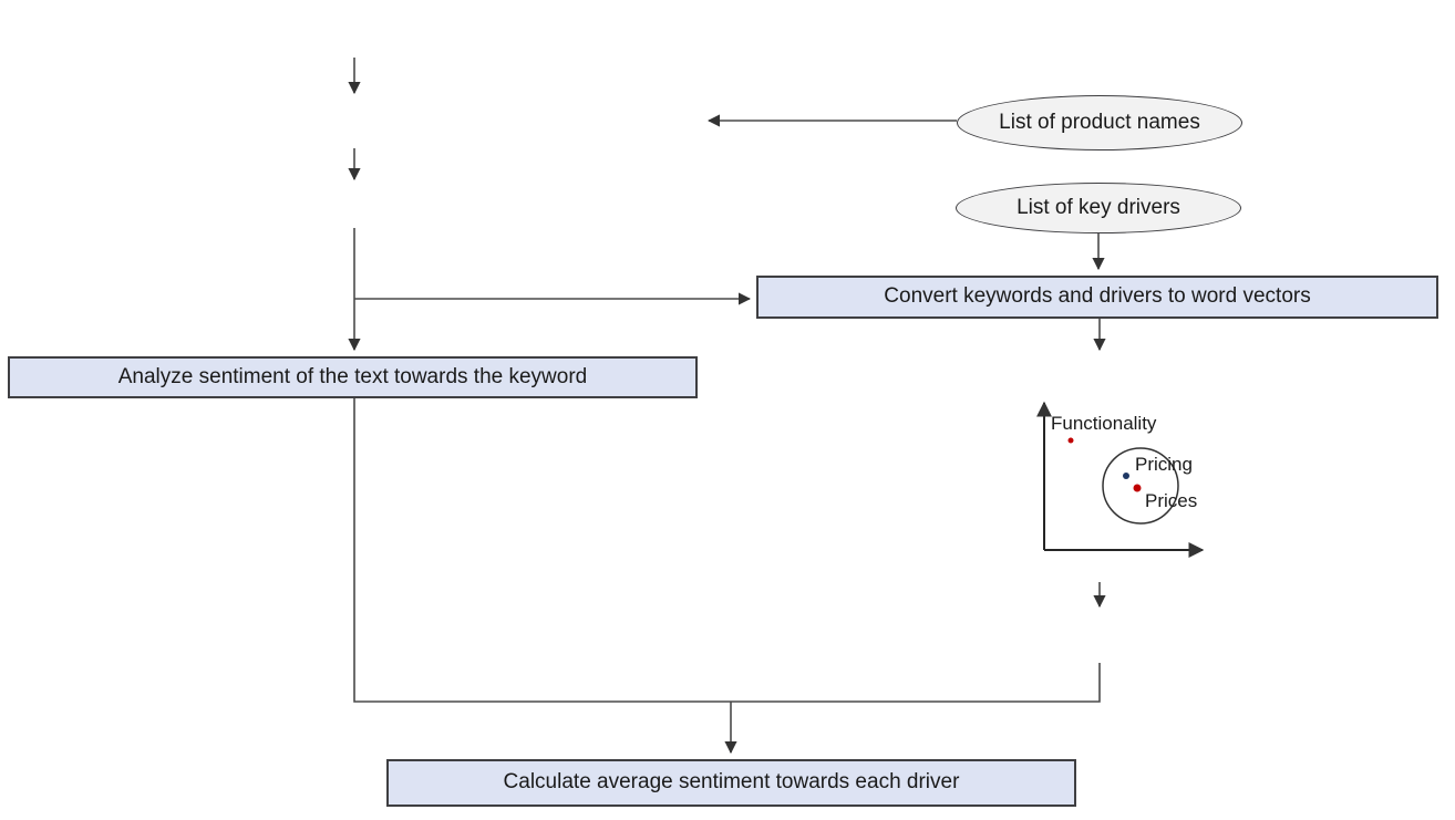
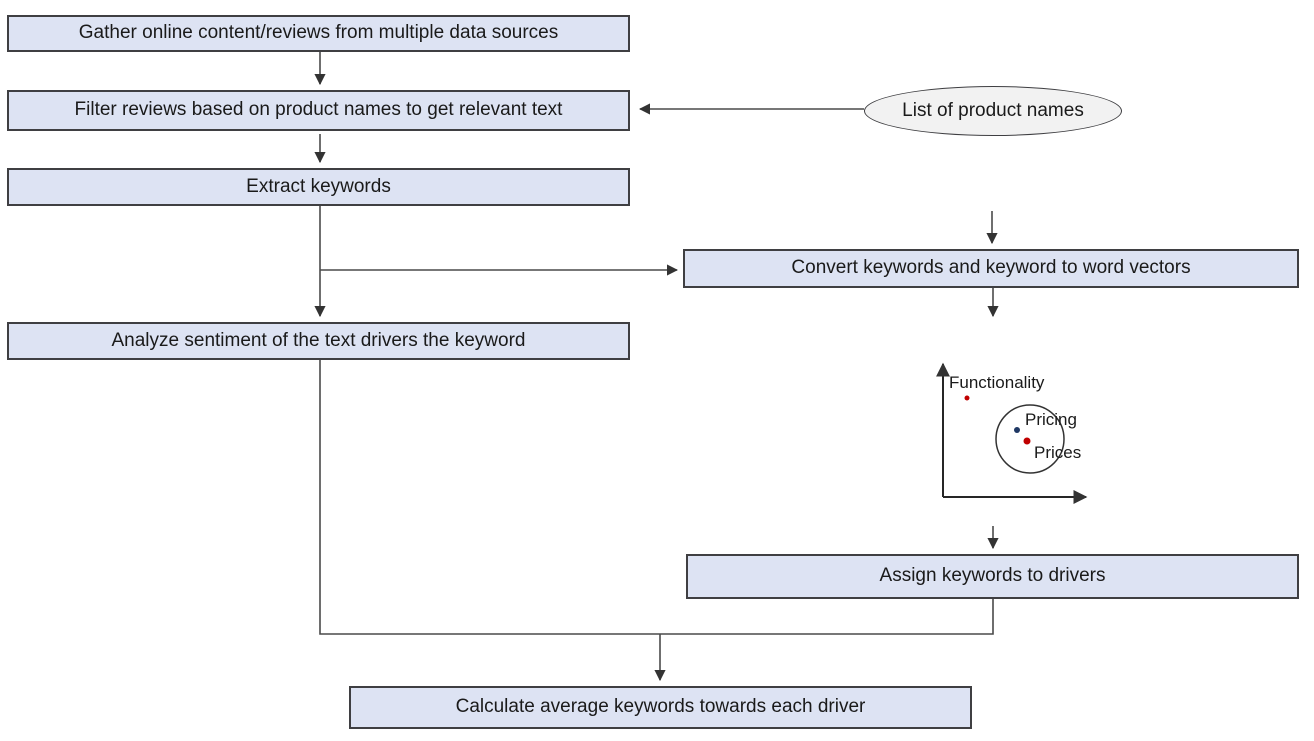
+ Gather online content/reviews from multiple data sources
+ Filter reviews based on product names to get relevant text
+ Extract keywords
- Analyze sentiment of the text towards the keyword
+ Analyze sentiment of the text drivers the keyword
- Convert keywords and drivers to word vectors
+ Convert keywords and keyword to word vectors
+ Assign keywords to drivers
- Calculate average sentiment towards each driver
+ Calculate average keywords towards each driver
  List of product names
- List of key drivers
  Functionality
  Pricing
  Prices
